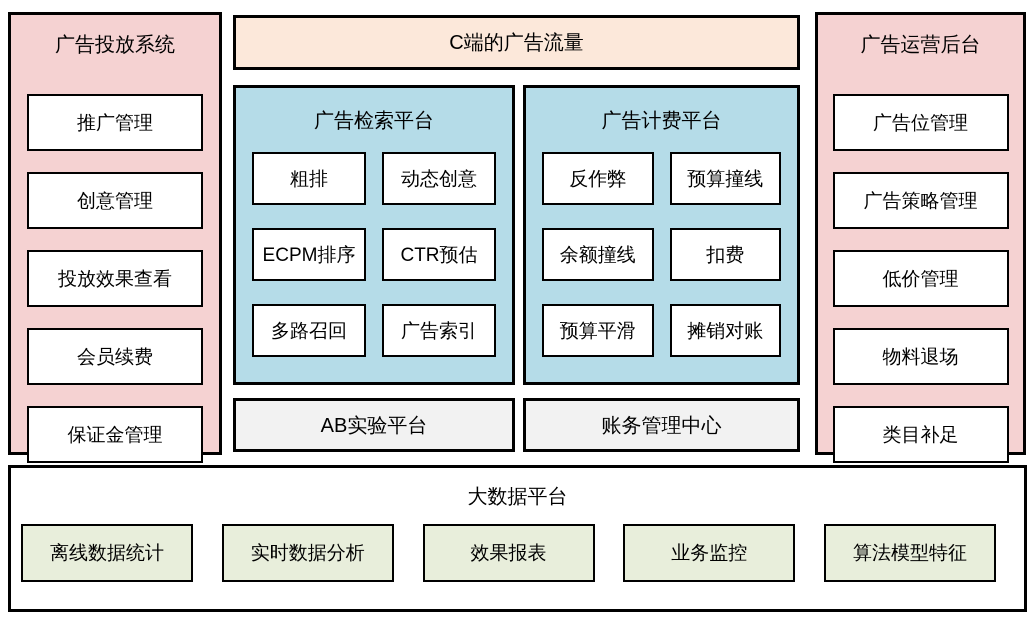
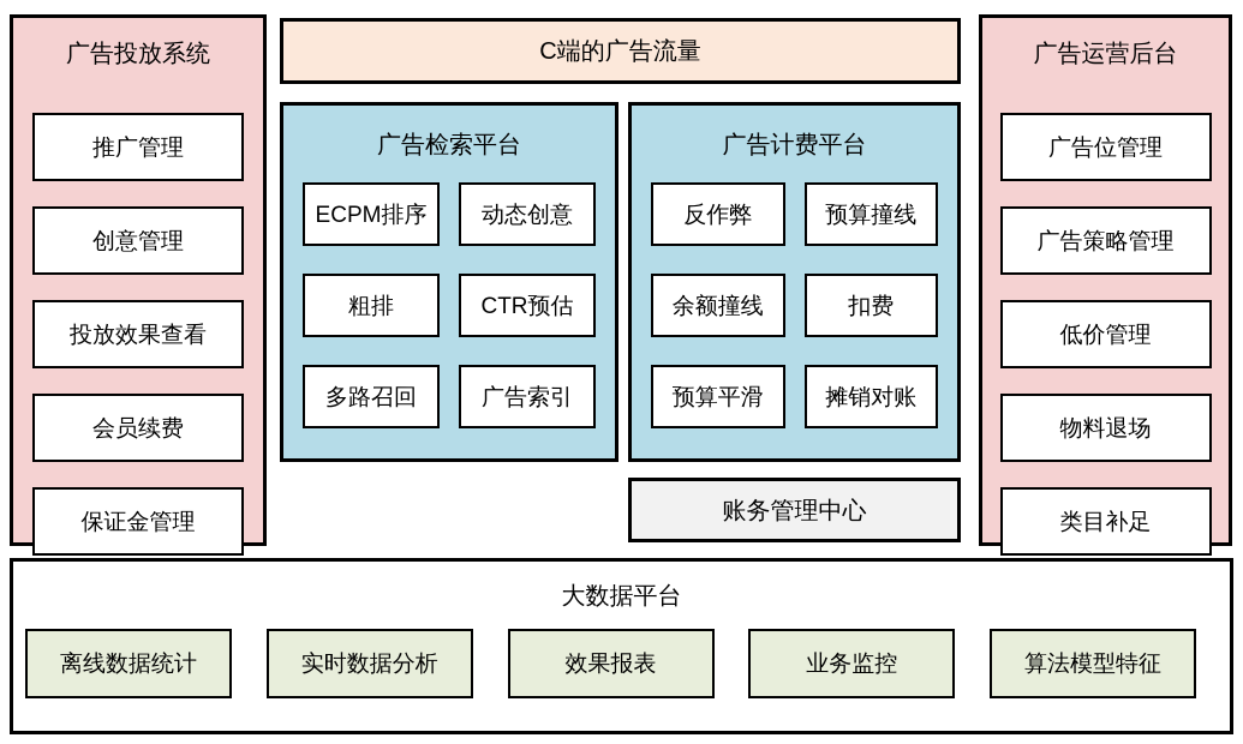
  广告投放系统
  推广管理
  创意管理
  投放效果查看
  会员续费
  保证金管理
  C端的广告流量
  广告检索平台
- 粗排
+ ECPM排序
  动态创意
- ECPM排序
+ 粗排
  CTR预估
  多路召回
  广告索引
  广告计费平台
  反作弊
  预算撞线
  余额撞线
  扣费
  预算平滑
  摊销对账
- AB实验平台
  账务管理中心
  广告运营后台
  广告位管理
  广告策略管理
  低价管理
  物料退场
  类目补足
  大数据平台
  离线数据统计
  实时数据分析
  效果报表
  业务监控
  算法模型特征
